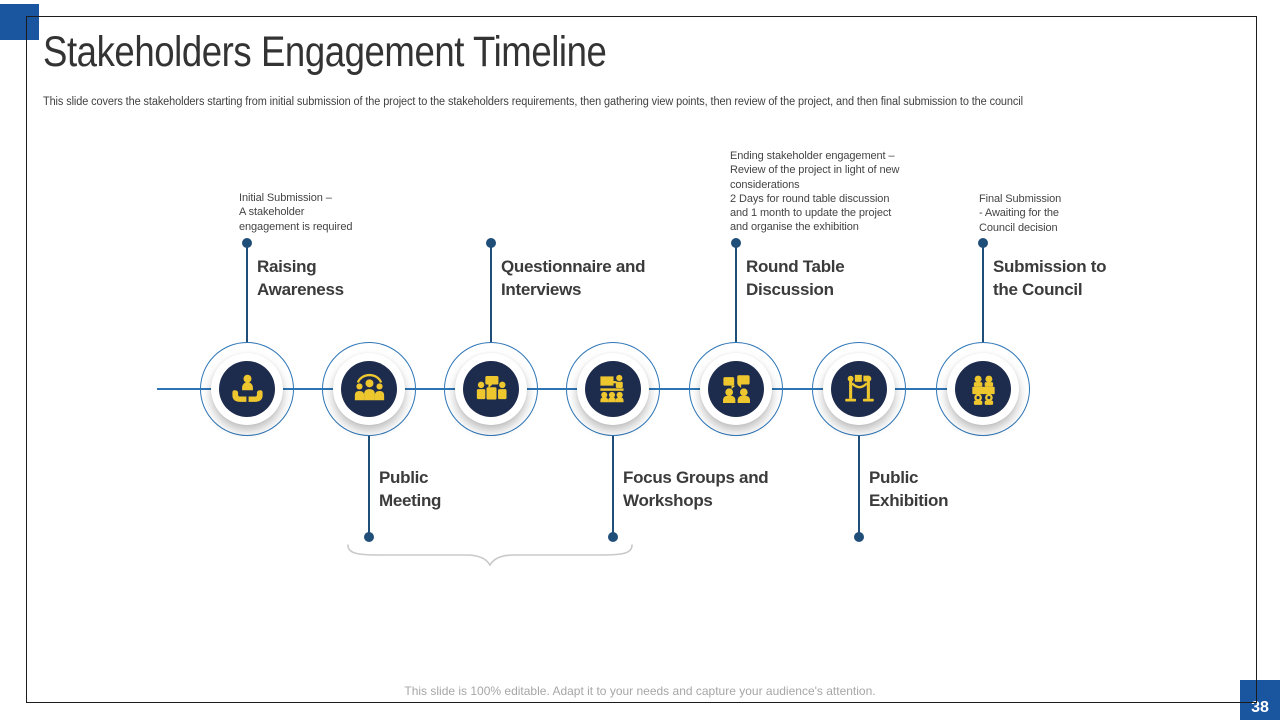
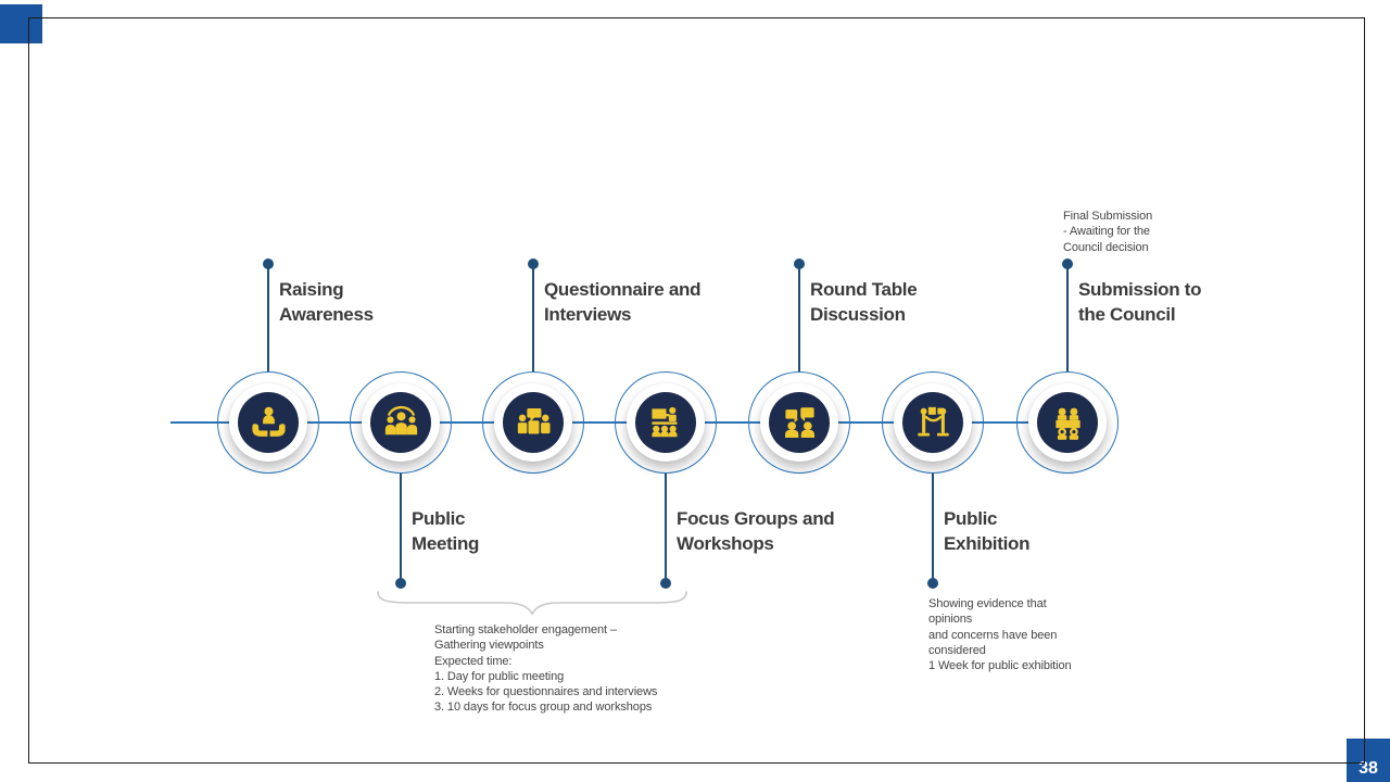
  38
- Stakeholders Engagement Timeline
- This slide covers the stakeholders starting from initial submission of the project to the stakeholders requirements, then gathering view points, then review of the project, and then final submission to the council
- Initial Submission –
- A stakeholder
- engagement is required
- Ending stakeholder engagement –
- Review of the project in light of new
- considerations
- 2 Days for round table discussion
- and 1 month to update the project
- and organise the exhibition
  Final Submission
  - Awaiting for the
  Council decision
+ Starting stakeholder engagement –
+ Gathering viewpoints
+ Expected time:
+ 1. Day for public meeting
+ 2. Weeks for questionnaires and interviews
+ 3. 10 days for focus group and workshops
+ Showing evidence that
+ opinions
+ and concerns have been
+ considered
+ 1 Week for public exhibition
  Raising
  Awareness
  Public
  Meeting
  Questionnaire and
  Interviews
  Focus Groups and
  Workshops
  Round Table
  Discussion
  Public
  Exhibition
  Submission to
  the Council
- This slide is 100% editable. Adapt it to your needs and capture your audience's attention.
